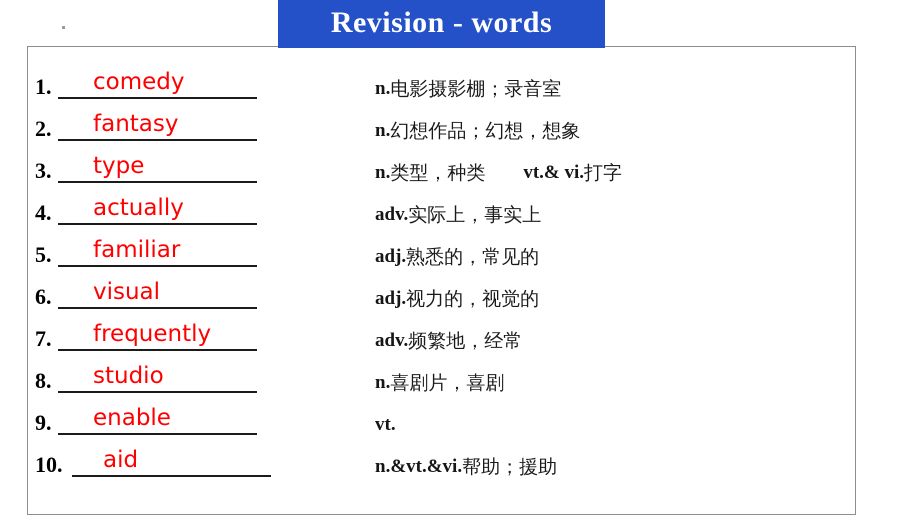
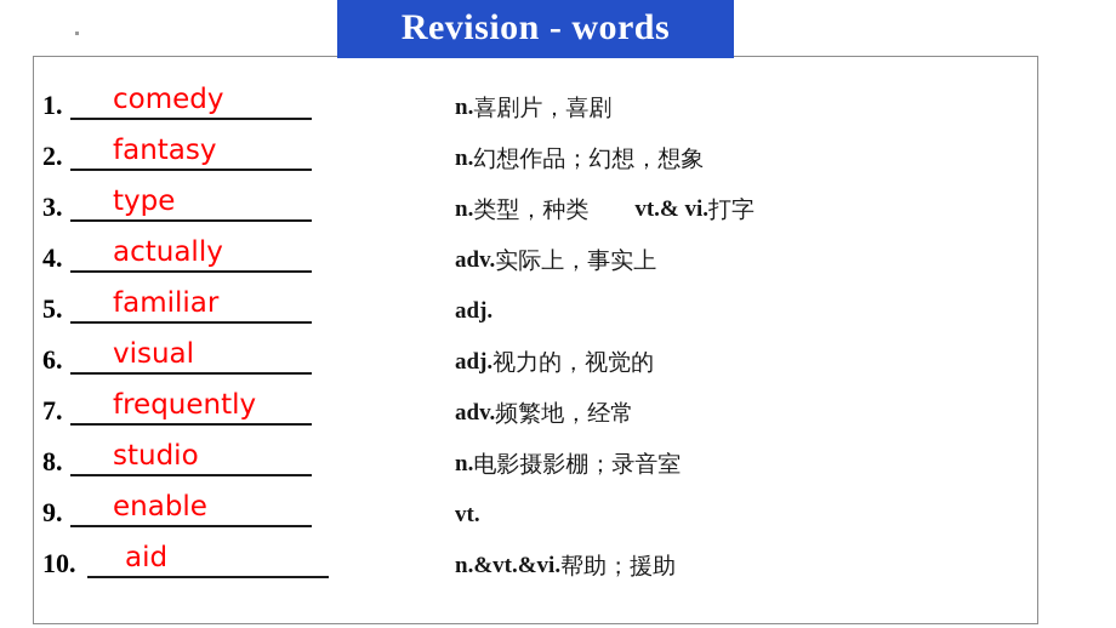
  Revision - words
  1.
  comedy
  2.
  fantasy
  3.
  type
  4.
  actually
  5.
  familiar
  6.
  visual
  7.
  frequently
  8.
  studio
  9.
  enable
  10.
  aid
  n.
- 电影摄影棚；录音室
+ 喜剧片，喜剧
  n.
  幻想作品；幻想，想象
  n.
  类型，种类
  vt.& vi.
  打字
  adv.
  实际上，事实上
  adj.
- 熟悉的，常见的
  adj.
  视力的，视觉的
  adv.
  频繁地，经常
  n.
- 喜剧片，喜剧
+ 电影摄影棚；录音室
  vt.
  n.&vt.&vi.
  帮助；援助
